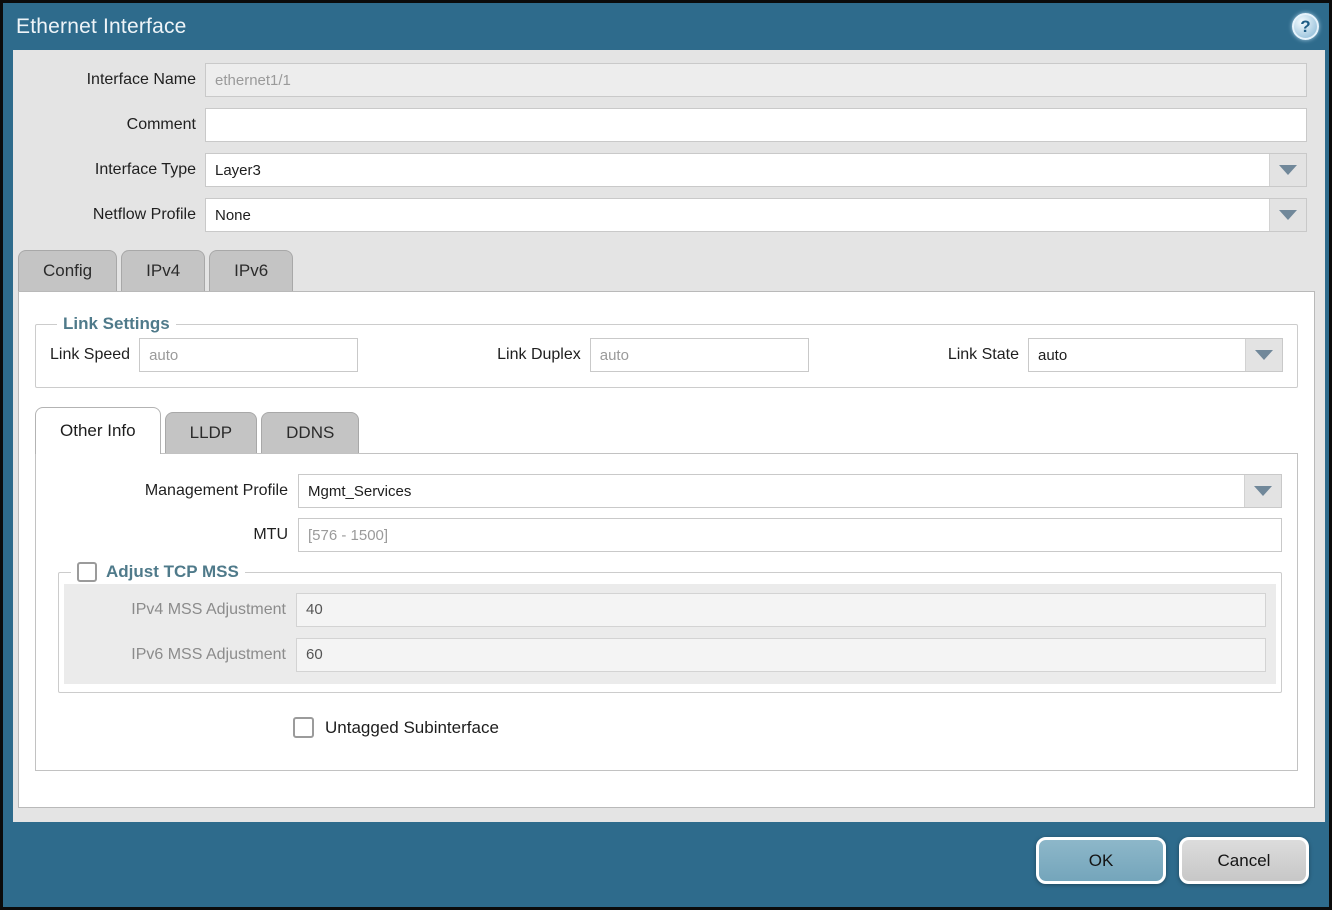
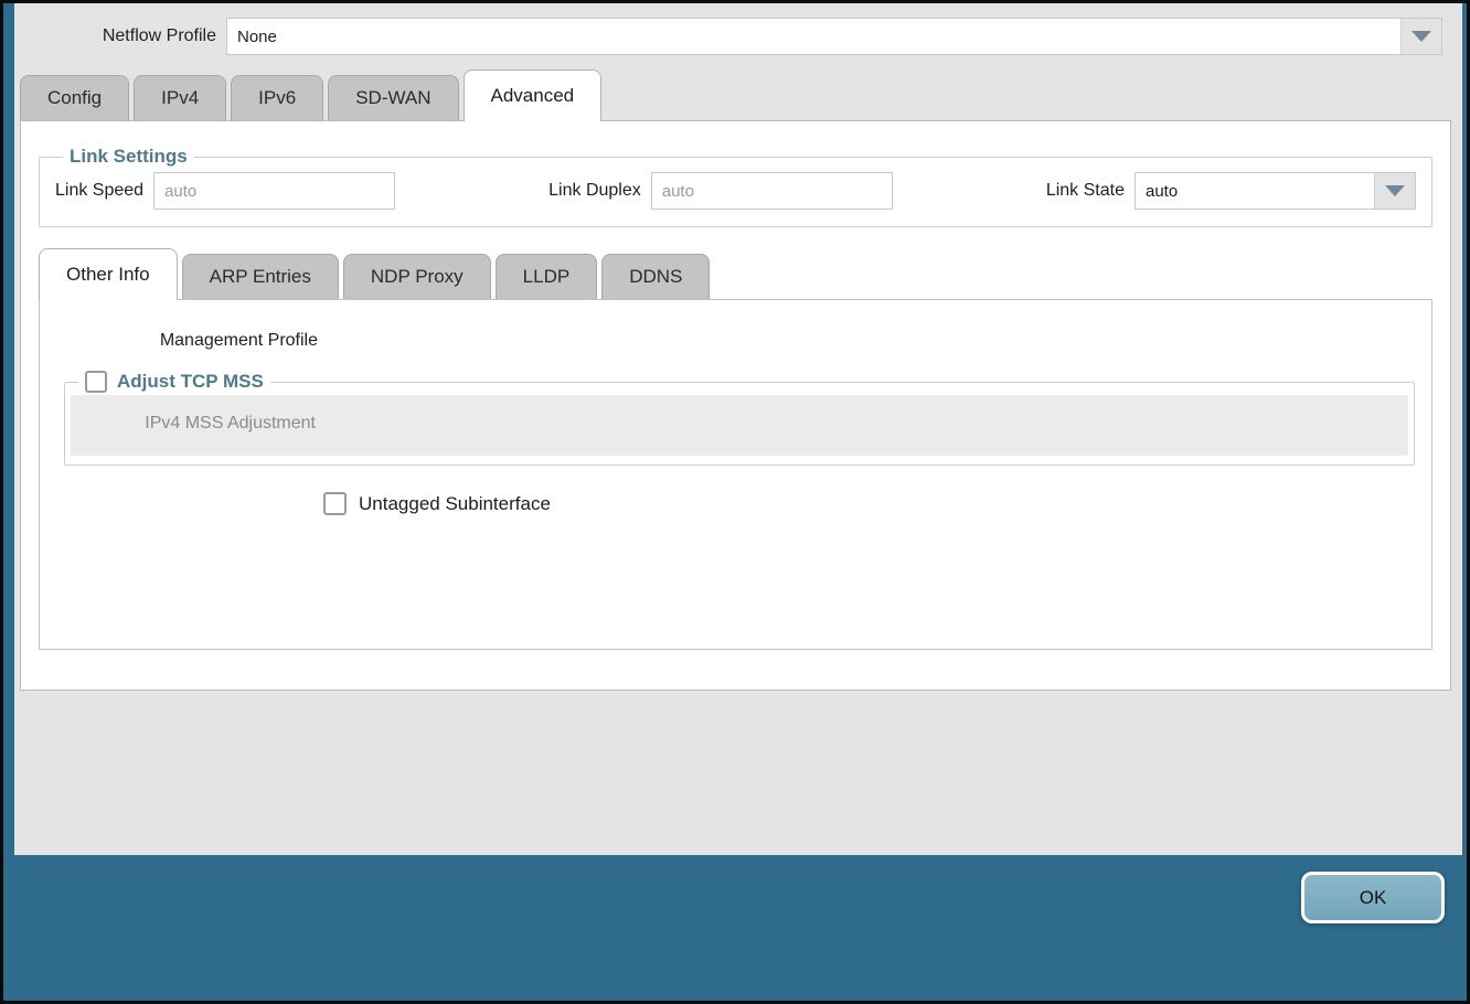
- Ethernet Interface
- ?
- Interface Name
- ethernet1/1
- Comment
- Interface Type
- Layer3
  Netflow Profile
  None
  Config
  IPv4
  IPv6
+ SD-WAN
+ Advanced
  Link Settings
  Link Speed
  auto
  Link Duplex
  auto
  Link State
  auto
  Other Info
+ ARP Entries
+ NDP Proxy
  LLDP
  DDNS
  Management Profile
- Mgmt_Services
- MTU
- [576 - 1500]
  Adjust TCP MSS
  IPv4 MSS Adjustment
- 40
- IPv6 MSS Adjustment
- 60
  Untagged Subinterface
  OK
- Cancel
